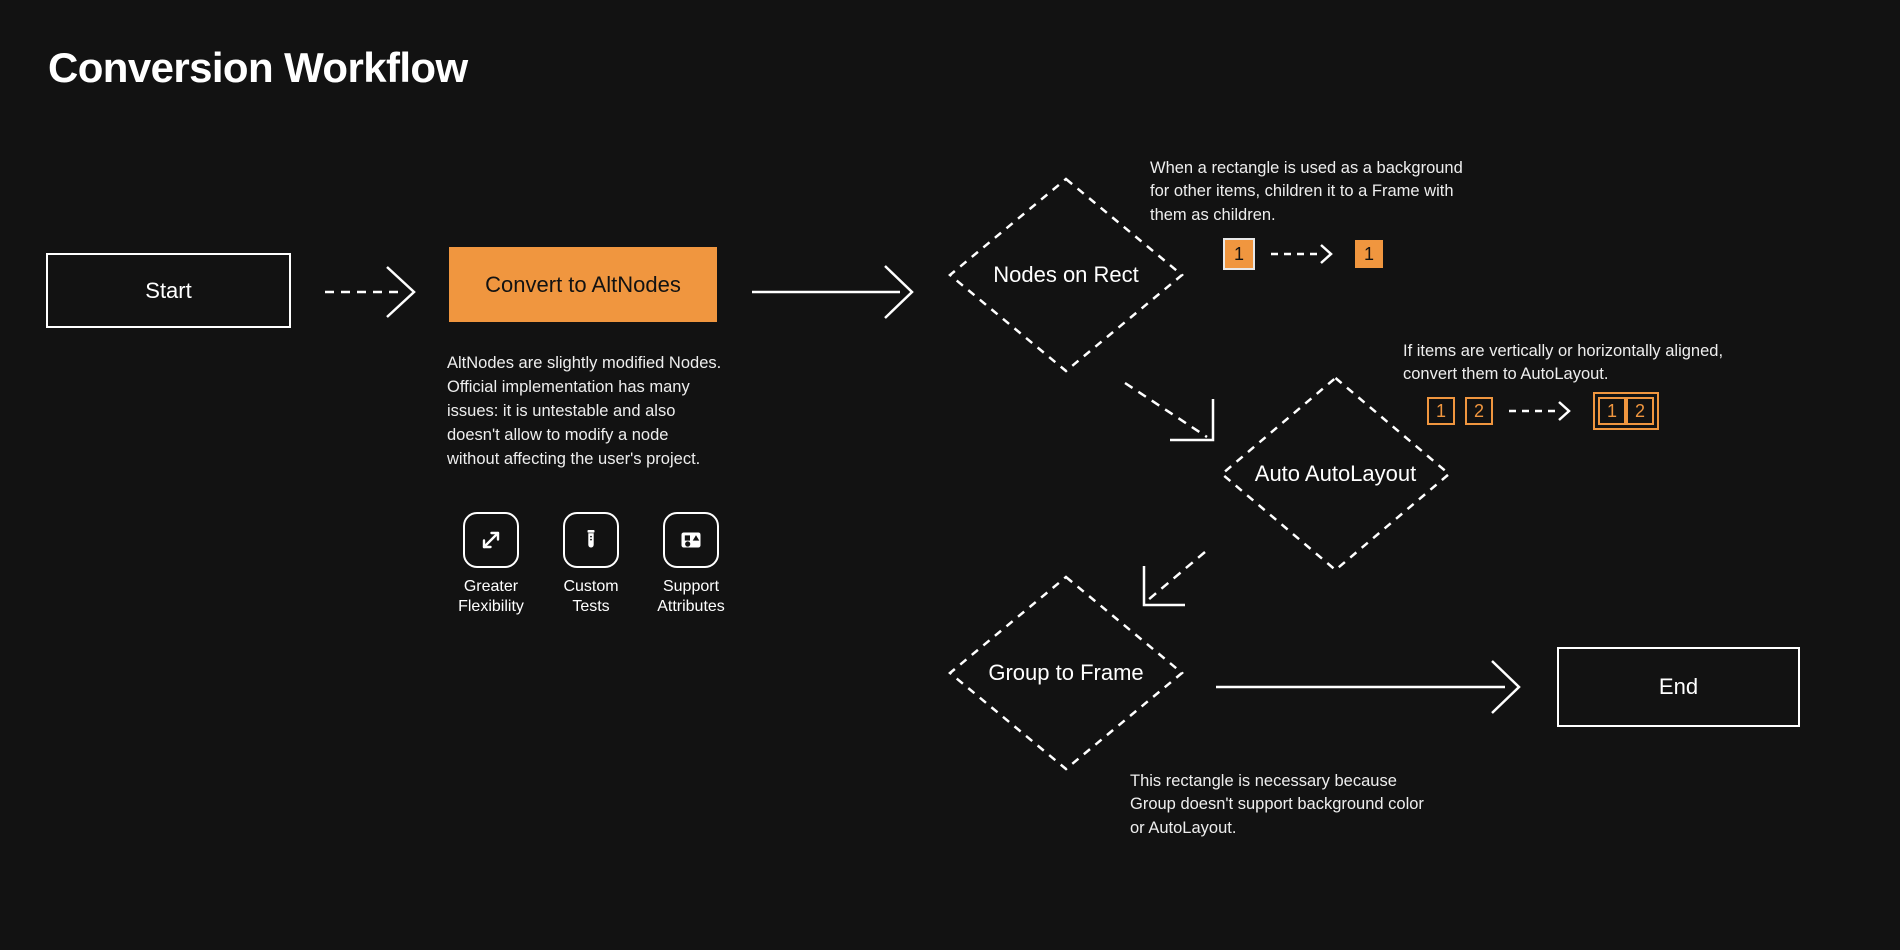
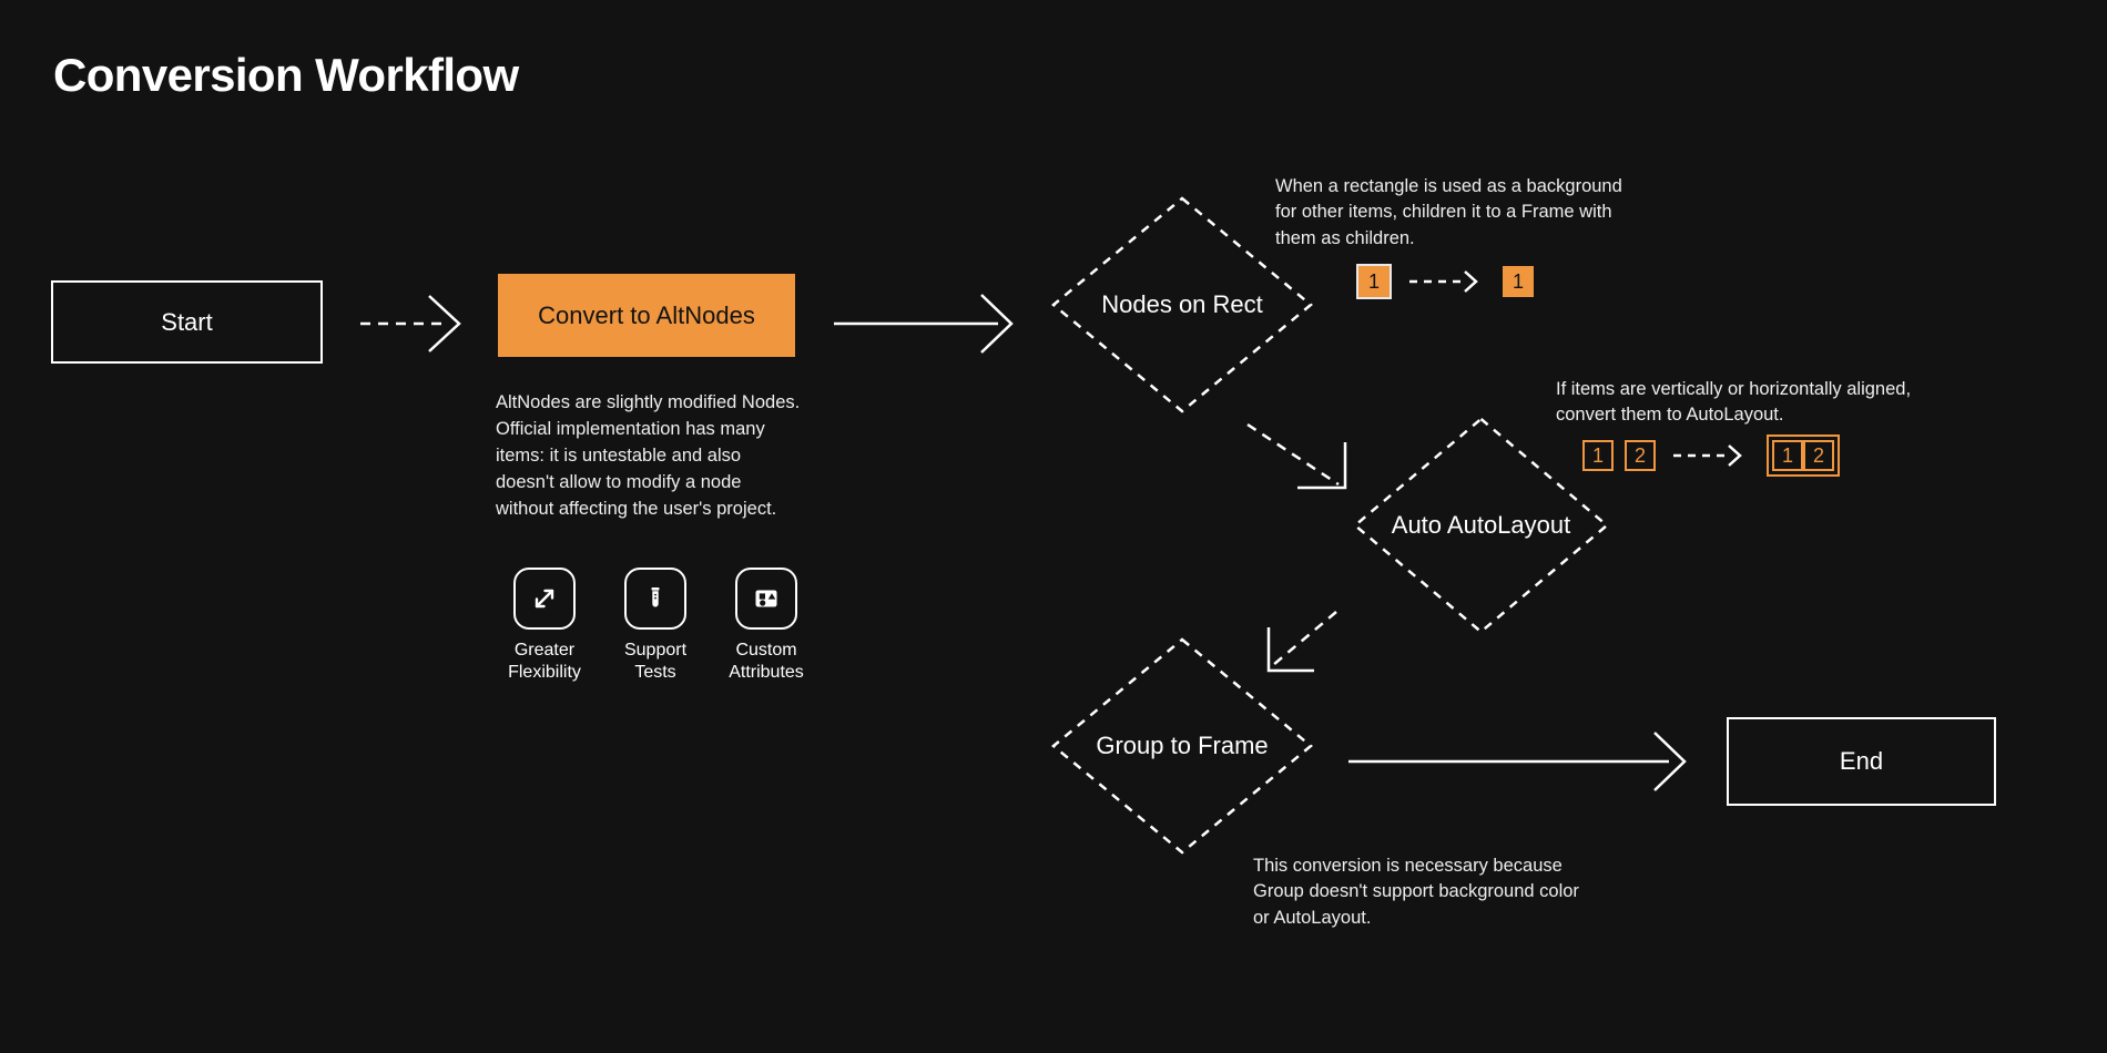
  Conversion Workflow
  Start
  Convert to AltNodes
- AltNodes are slightly modified Nodes. Official implementation has many issues: it is untestable and also doesn't allow to modify a node without affecting the user's project.
+ AltNodes are slightly modified Nodes. Official implementation has many items: it is untestable and also doesn't allow to modify a node without affecting the user's project.
  Greater
  Flexibility
- Custom
+ Support
  Tests
- Support
+ Custom
  Attributes
  Nodes on Rect
  Auto AutoLayout
  Group to Frame
  End
  When a rectangle is used as a background for other items, children it to a Frame with them as children.
  1
  1
  If items are vertically or horizontally aligned, convert them to AutoLayout.
  1
  2
  1
  2
- This rectangle is necessary because Group doesn't support background color or AutoLayout.
+ This conversion is necessary because Group doesn't support background color or AutoLayout.
